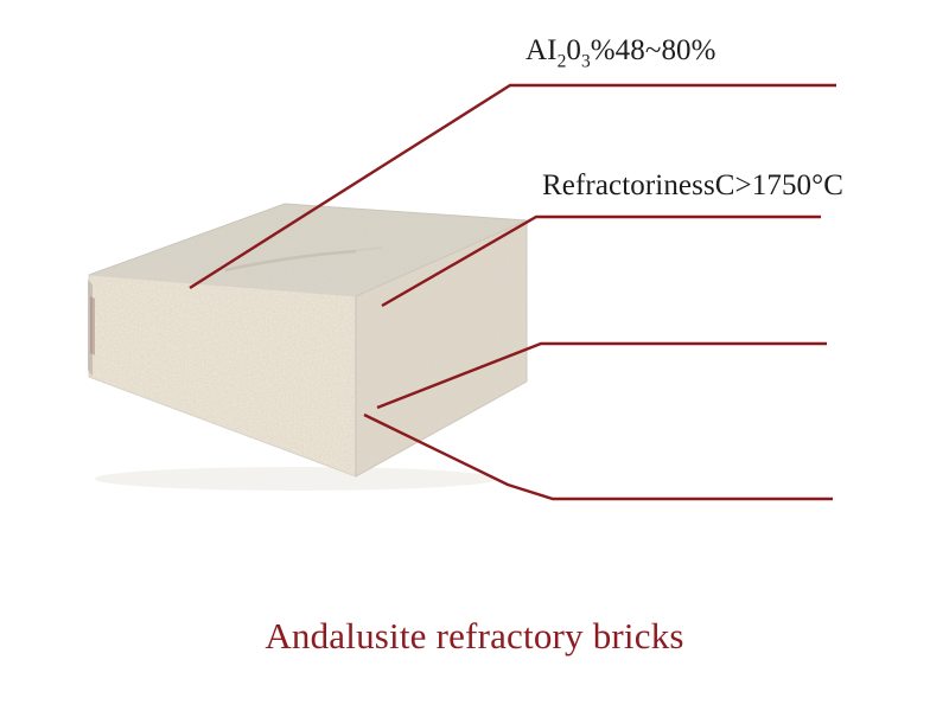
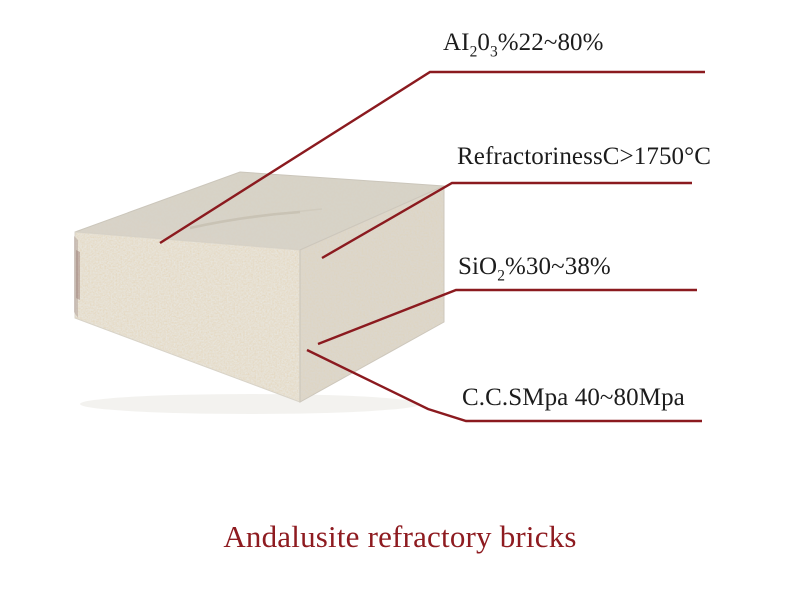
- AI203%48~80%
+ AI203%22~80%
  RefractorinessC>1750°C
+ SiO2%30~38%
+ C.C.SMpa 40~80Mpa
  Andalusite refractory bricks
